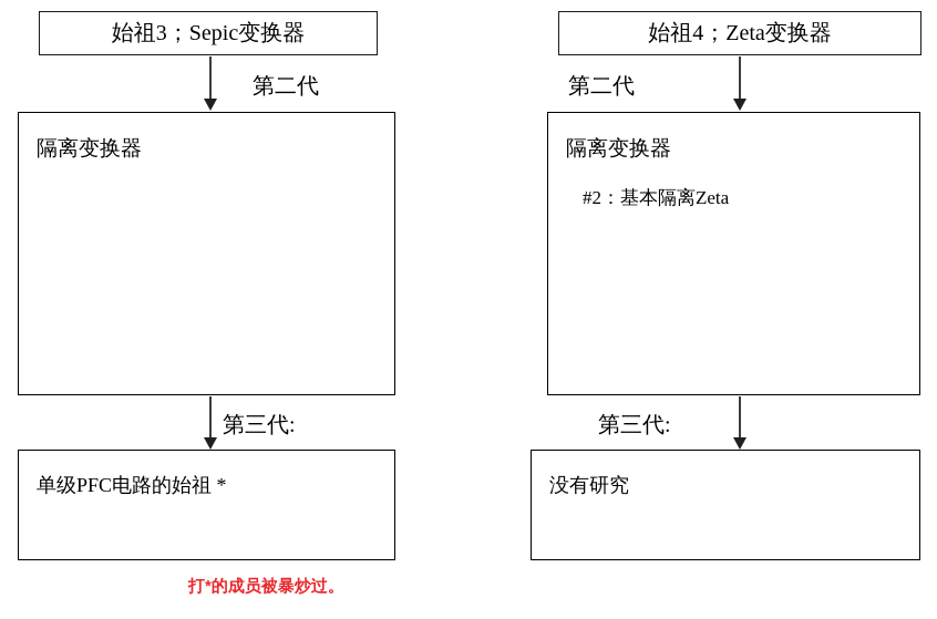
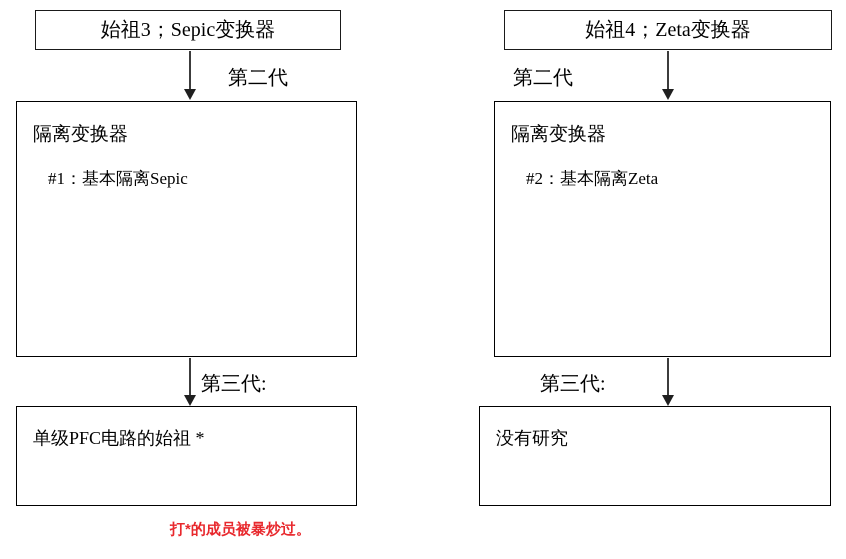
  始祖3；Sepic变换器
  第二代
  隔离变换器
+ #1：基本隔离Sepic
  第三代:
  单级PFC电路的始祖 *
  始祖4；Zeta变换器
  第二代
  隔离变换器
  #2：基本隔离Zeta
  第三代:
  没有研究
  打*的成员被暴炒过。
